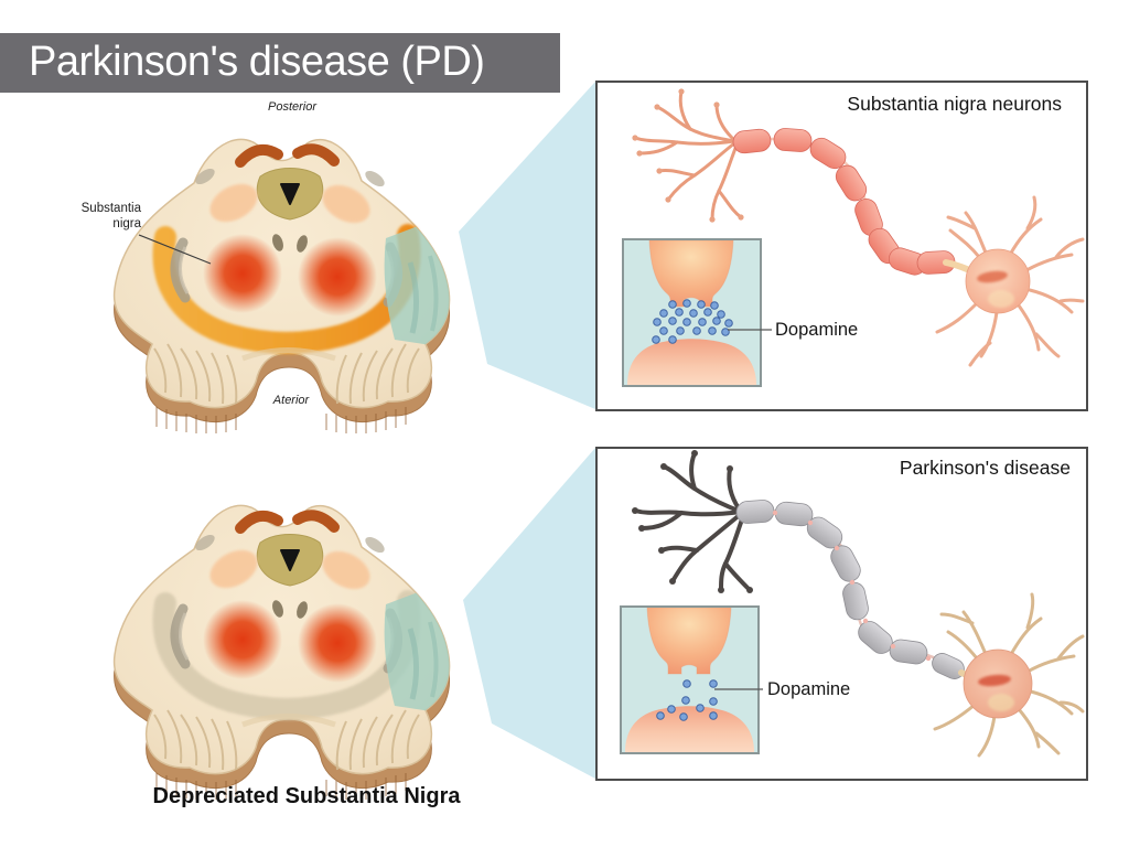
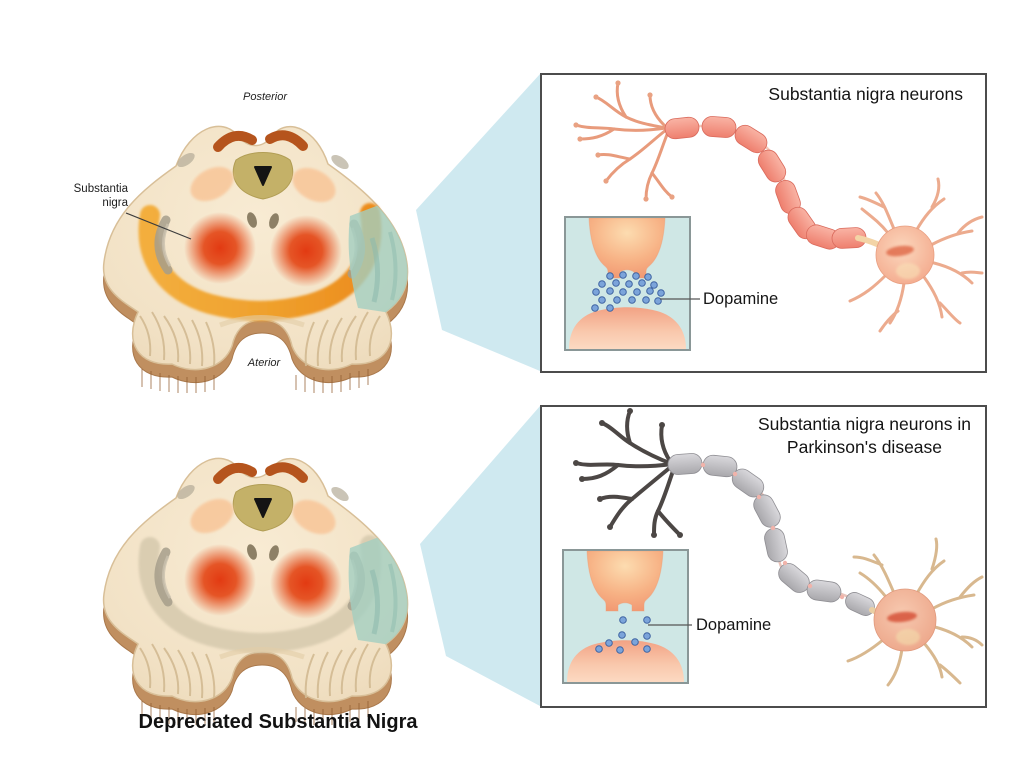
- Parkinson's disease (PD)
  Posterior
  Substantia
  nigra
  Aterior
  Depreciated Substantia Nigra
  Substantia nigra neurons
  Dopamine
+ Substantia nigra neurons in
  Parkinson's disease
  Dopamine
